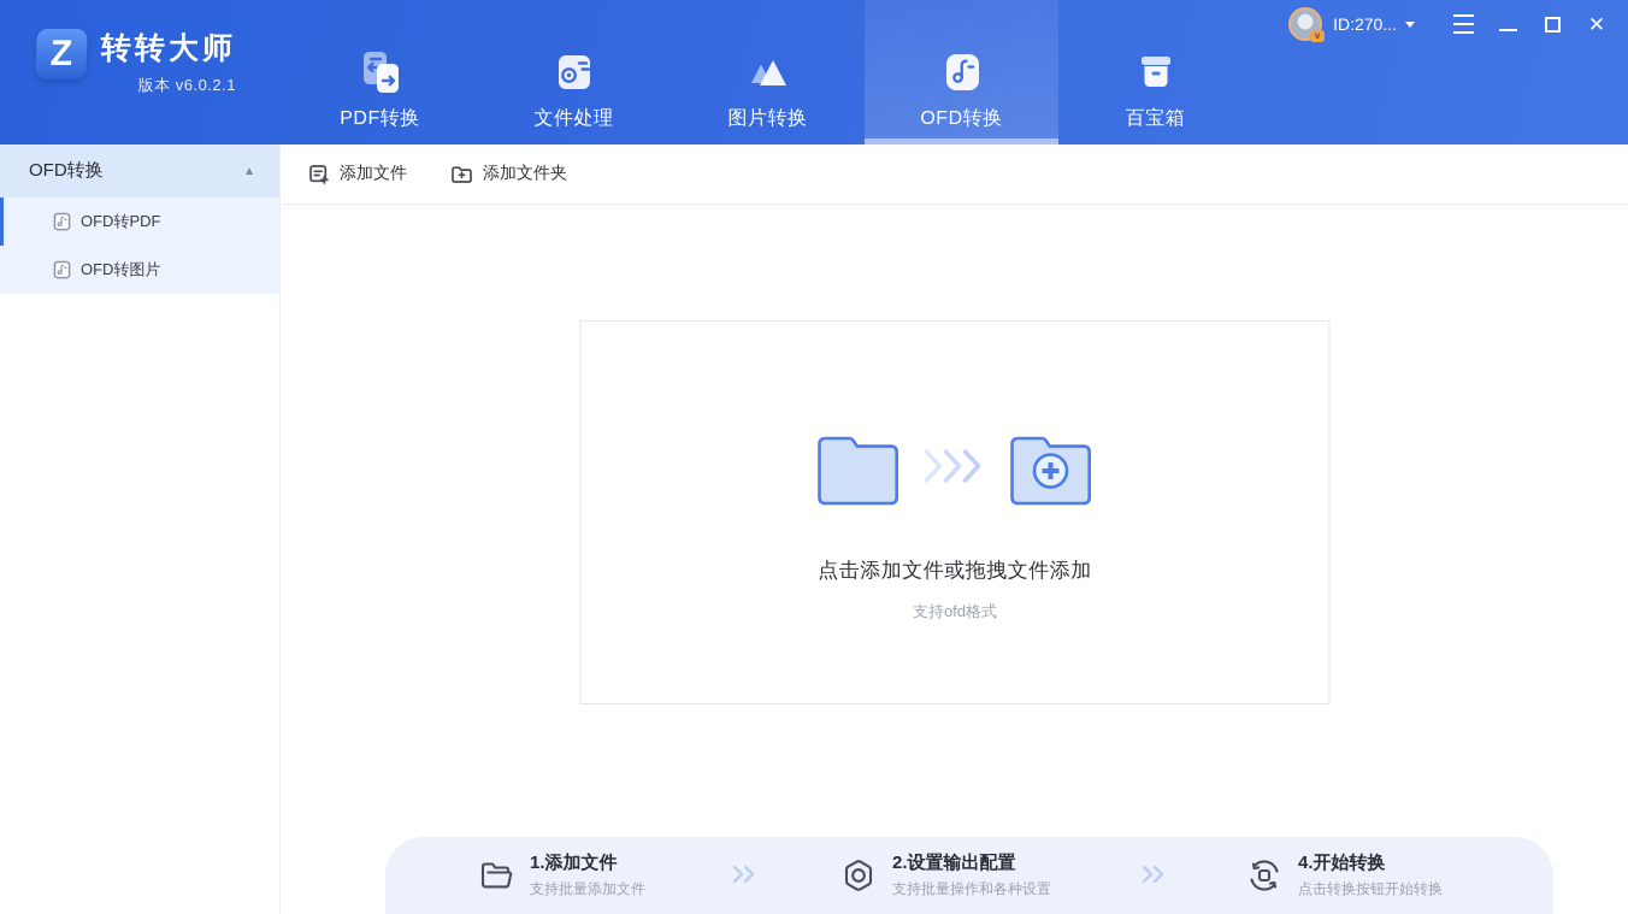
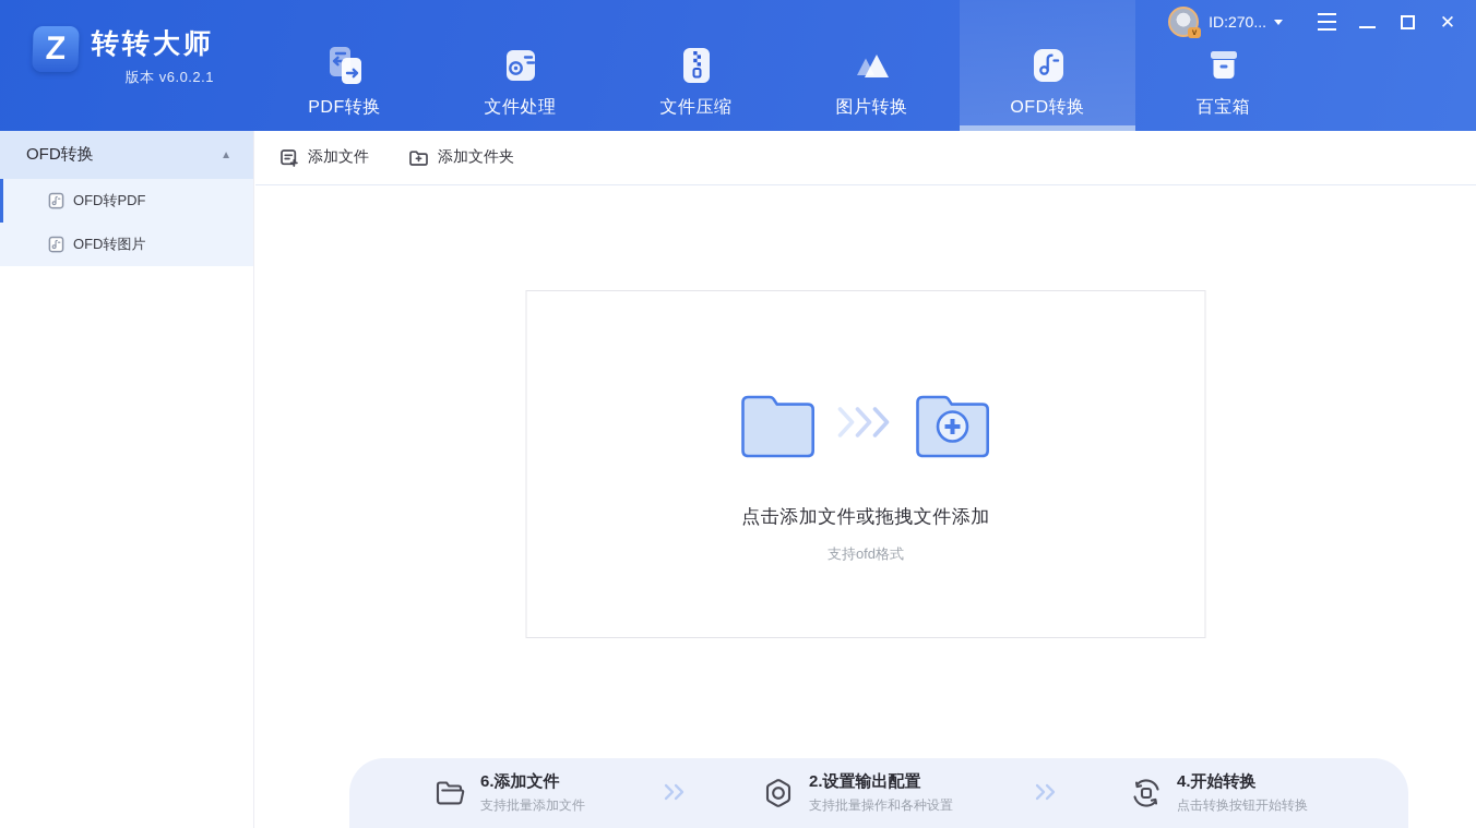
  转转大师
  版本 v6.0.2.1
  PDF转换
  文件处理
+ 文件压缩
  图片转换
  OFD转换
  百宝箱
  v
  ID:270...
  ✕
  OFD转换
  ▲
  OFD转PDF
  OFD转图片
  添加文件
  添加文件夹
  点击添加文件或拖拽文件添加
  支持ofd格式
- 1.添加文件
+ 6.添加文件
  支持批量添加文件
  2.设置输出配置
  支持批量操作和各种设置
  4.开始转换
  点击转换按钮开始转换
